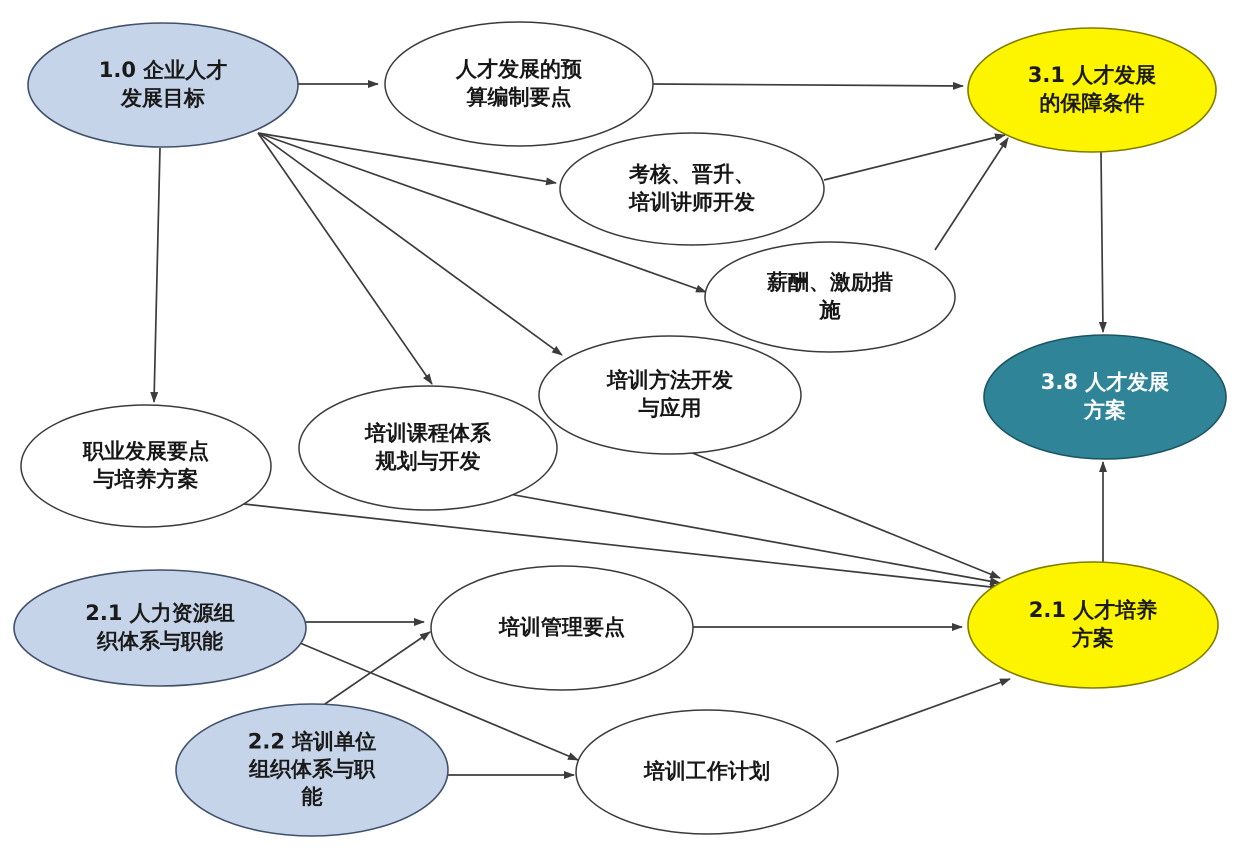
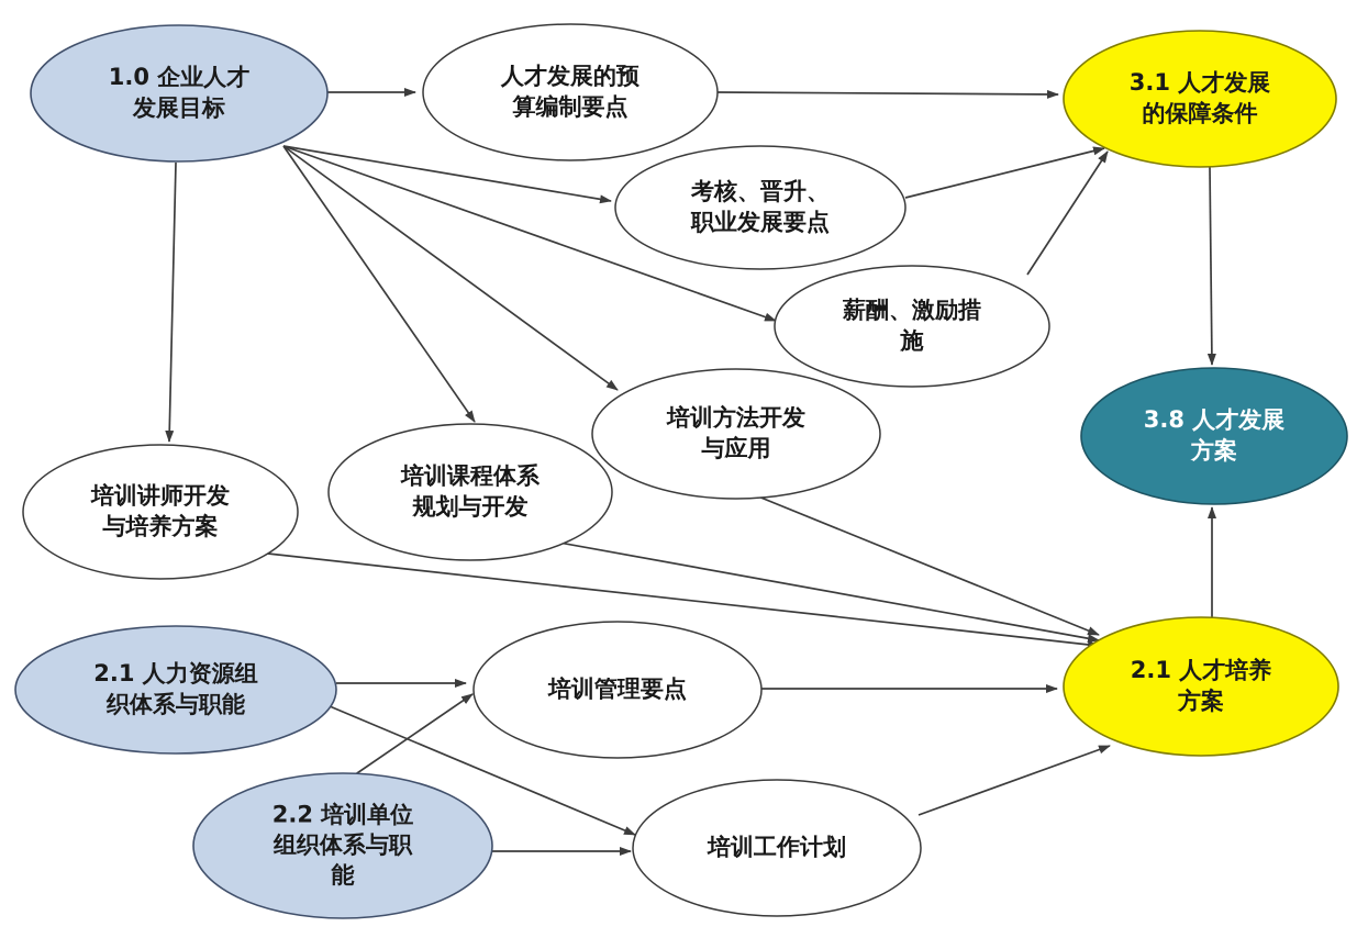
  1.0 企业人才发展目标
  人才发展的预算编制要点
  3.1 人才发展的保障条件
- 考核、晋升、培训讲师开发
+ 考核、晋升、职业发展要点
  薪酬、激励措施
  3.8 人才发展方案
  培训方法开发与应用
  培训课程体系规划与开发
- 职业发展要点与培养方案
+ 培训讲师开发与培养方案
  2.1 人力资源组织体系与职能
  培训管理要点
  2.1 人才培养方案
  2.2 培训单位组织体系与职能
  培训工作计划
